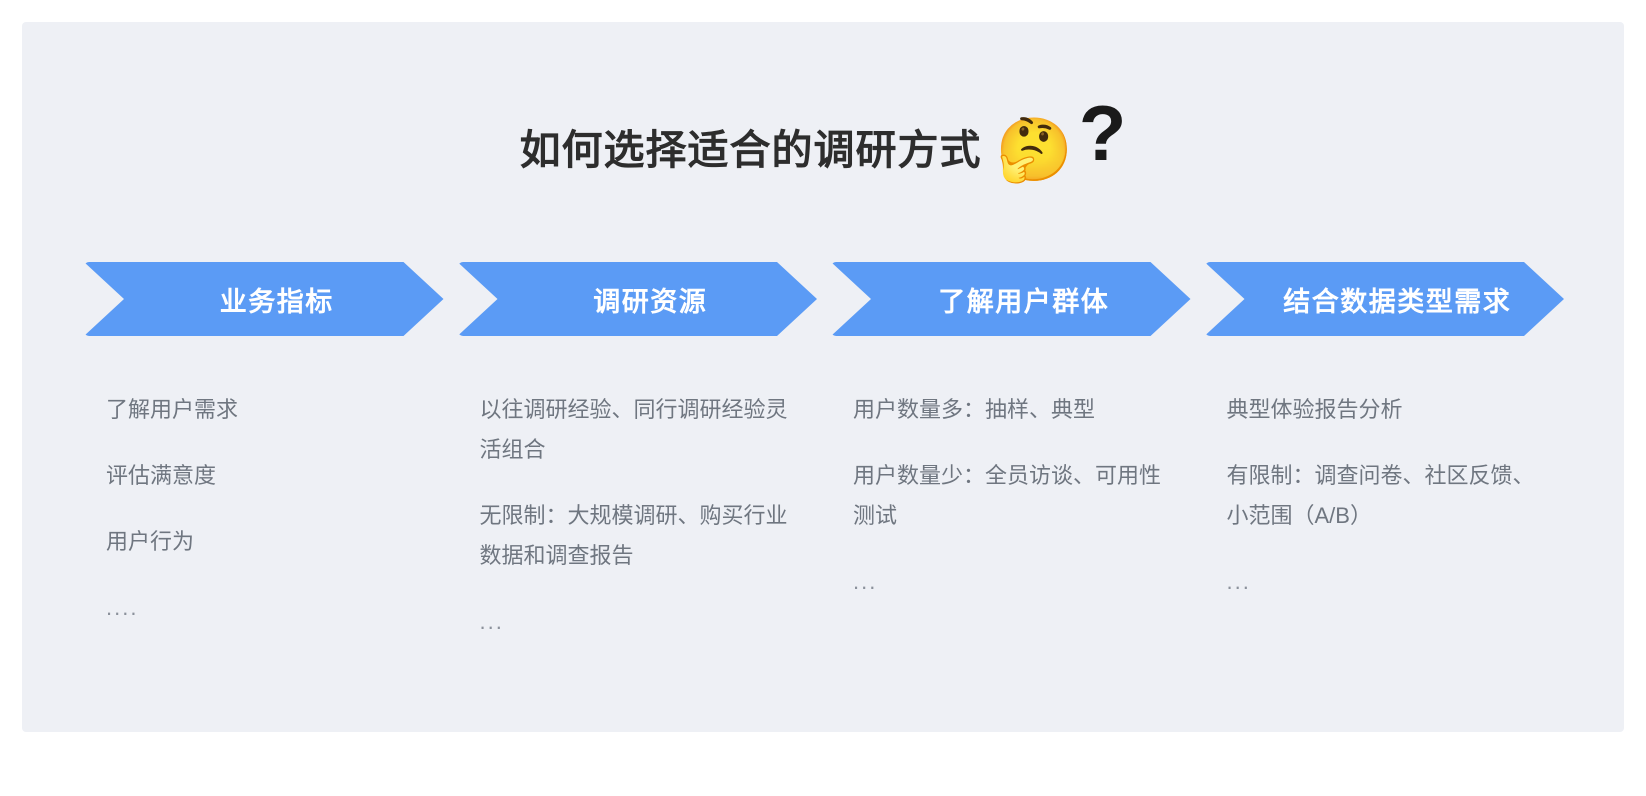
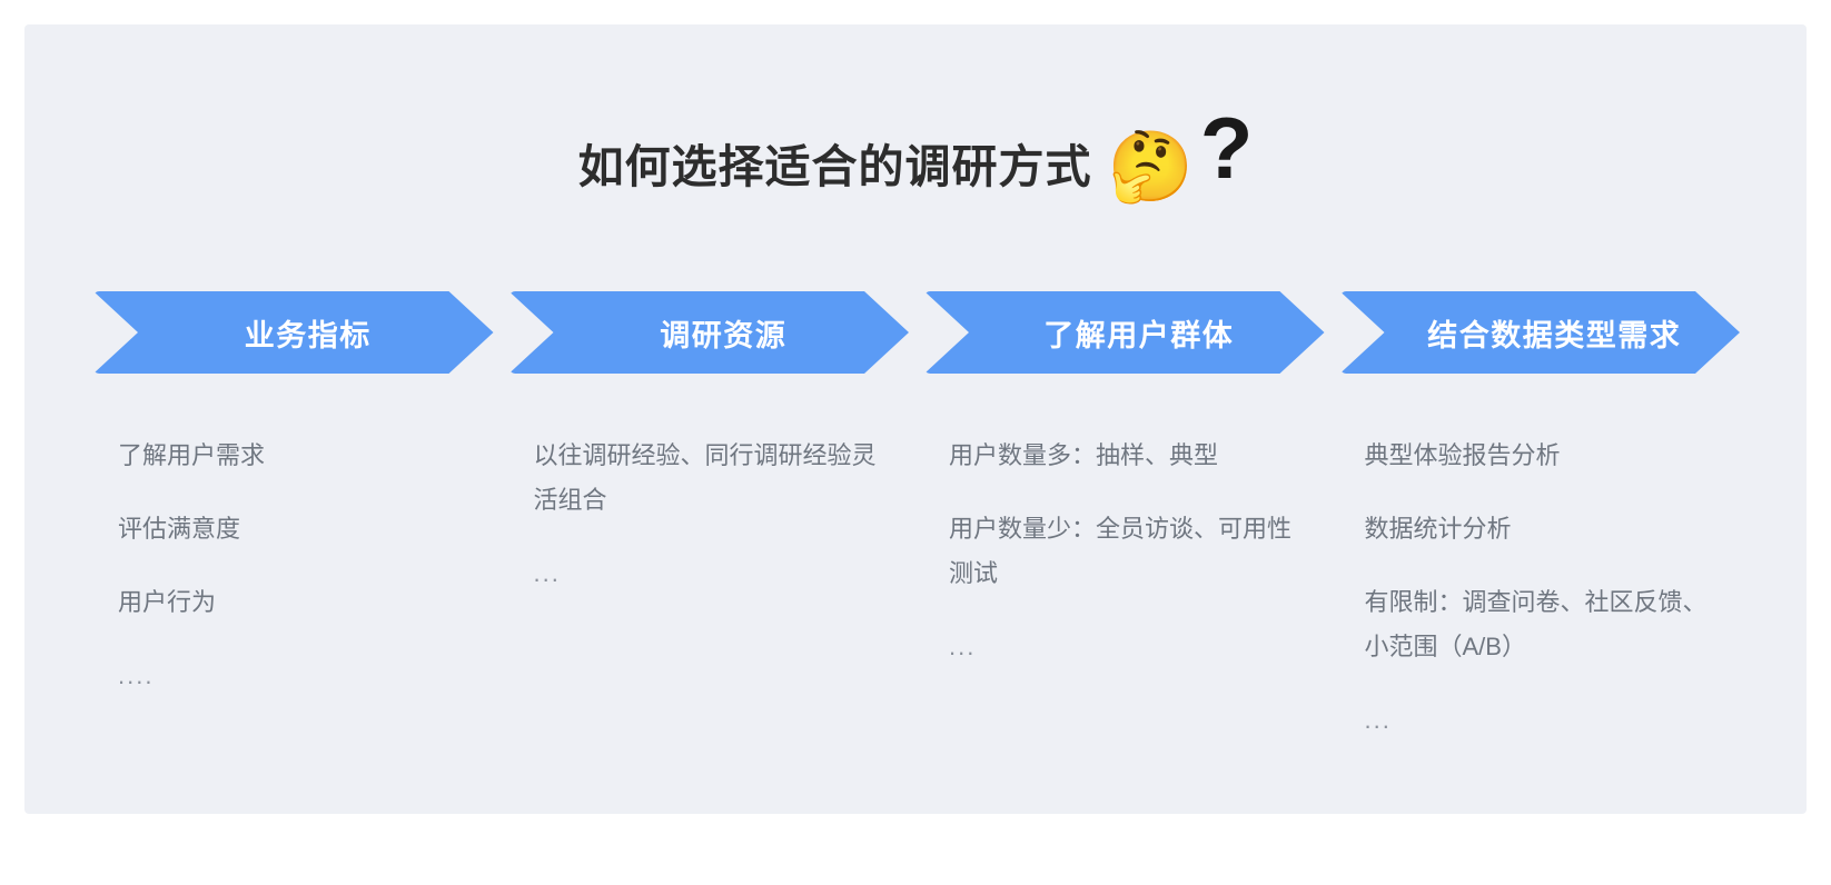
  如何选择适合的调研方式
  🤔
  ?
  业务指标
  调研资源
  了解用户群体
  结合数据类型需求
  了解用户需求
  评估满意度
  用户行为
  ....
  以往调研经验、同行调研经验灵活组合
- 无限制：大规模调研、购买行业数据和调查报告
  ...
  用户数量多：抽样、典型
  用户数量少：全员访谈、可用性测试
  ...
  典型体验报告分析
+ 数据统计分析
  有限制：调查问卷、社区反馈、小范围（A/B）
  ...
